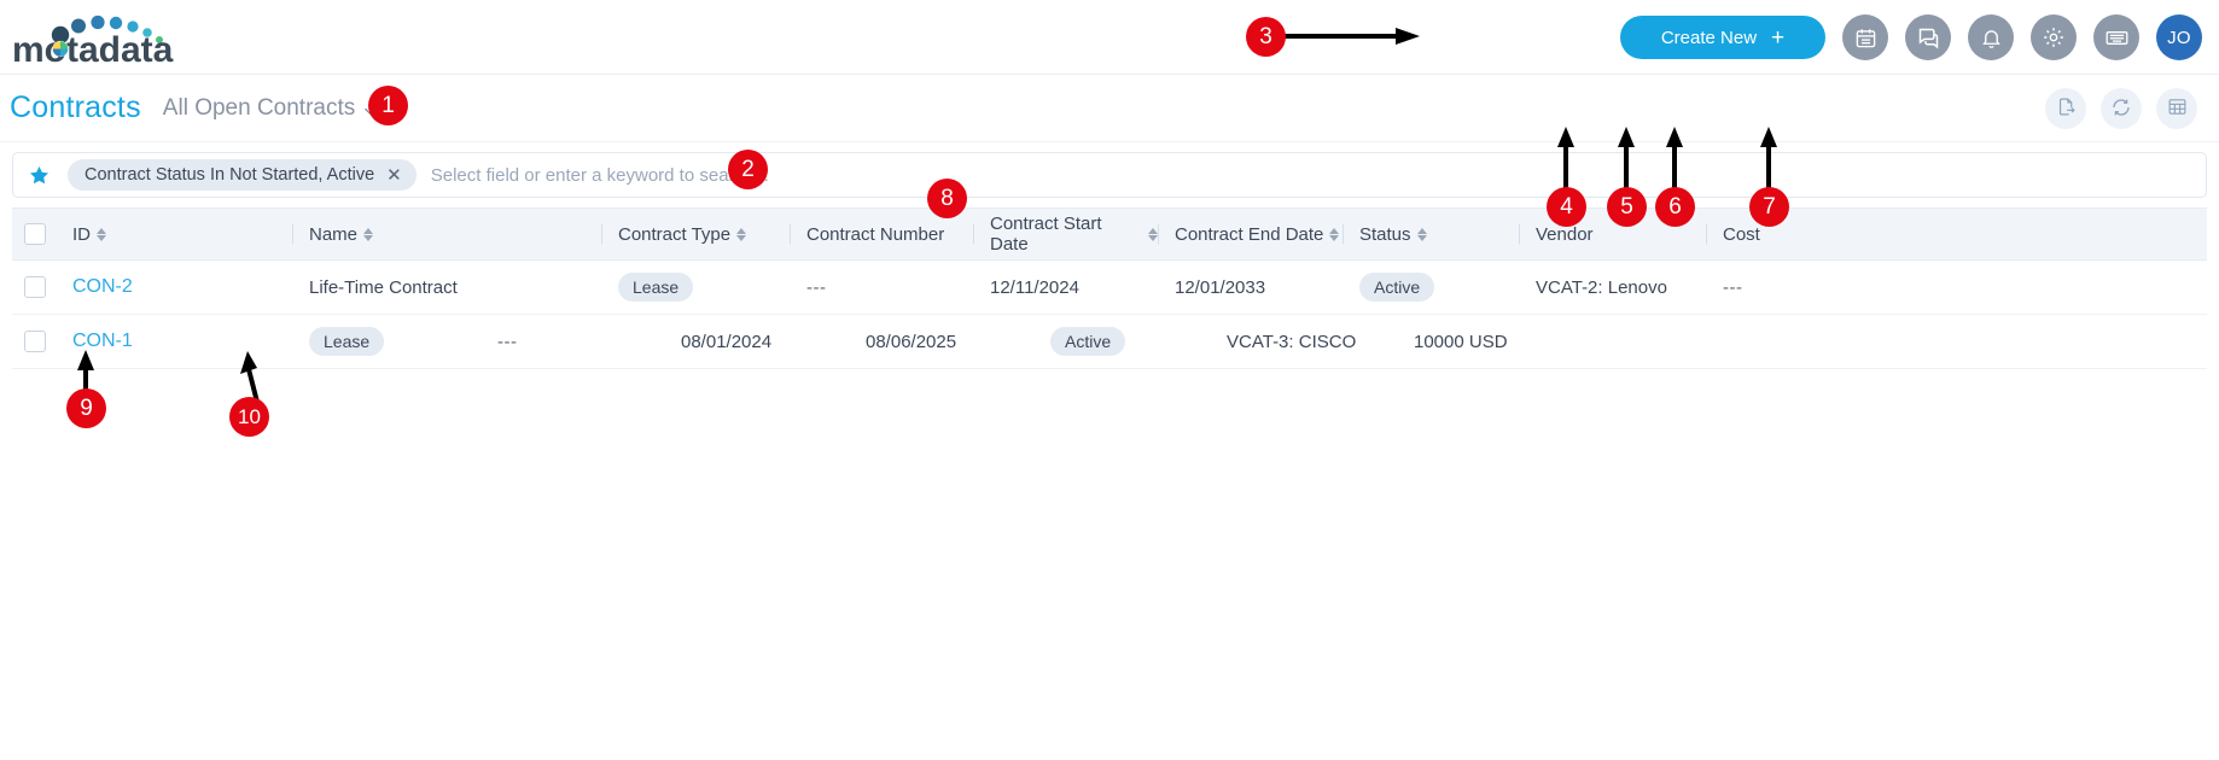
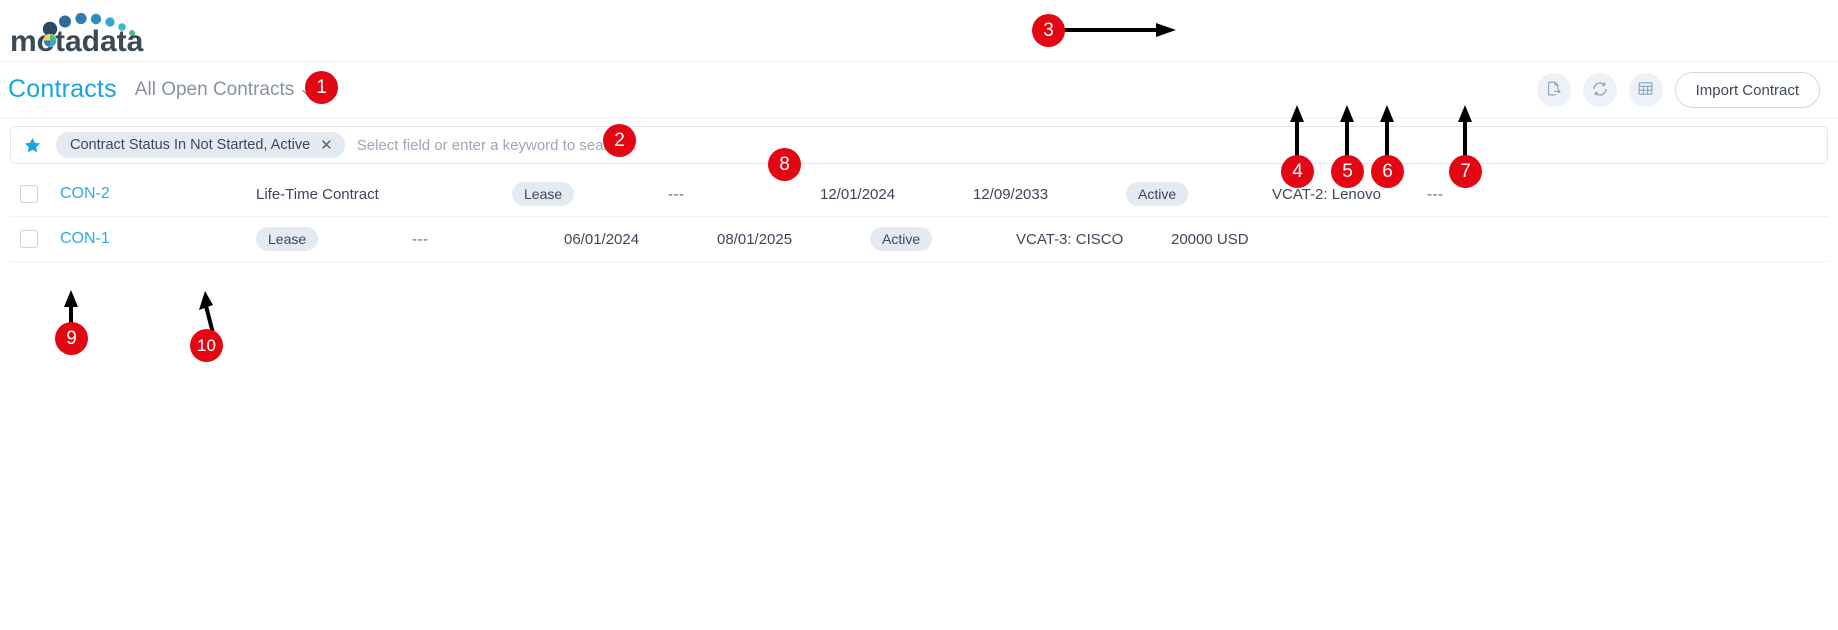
  mtadata
- Create New
- +
- JO
  Contracts
  All Open Contracts
+ Import Contract
  Contract Status In Not Started, Active
  ✕
  Select field or enter a keyword to sea
- ID
- Name
- Contract Type
- Contract Number
- Contract Start Date
- Contract End Date
- Status
- Vendor
- Cost
  CON-2
  Life-Time Contract
  Lease
  ---
- 12/11/2024
+ 12/01/2024
- 12/01/2033
+ 12/09/2033
  Active
  VCAT-2: Lenovo
  ---
  CON-1
  Lease
  ---
- 08/01/2024
+ 06/01/2024
- 08/06/2025
+ 08/01/2025
  Active
  VCAT-3: CISCO
- 10000 USD
+ 20000 USD
  1
  2
  3
  4
  5
  6
  7
  8
  9
  10
